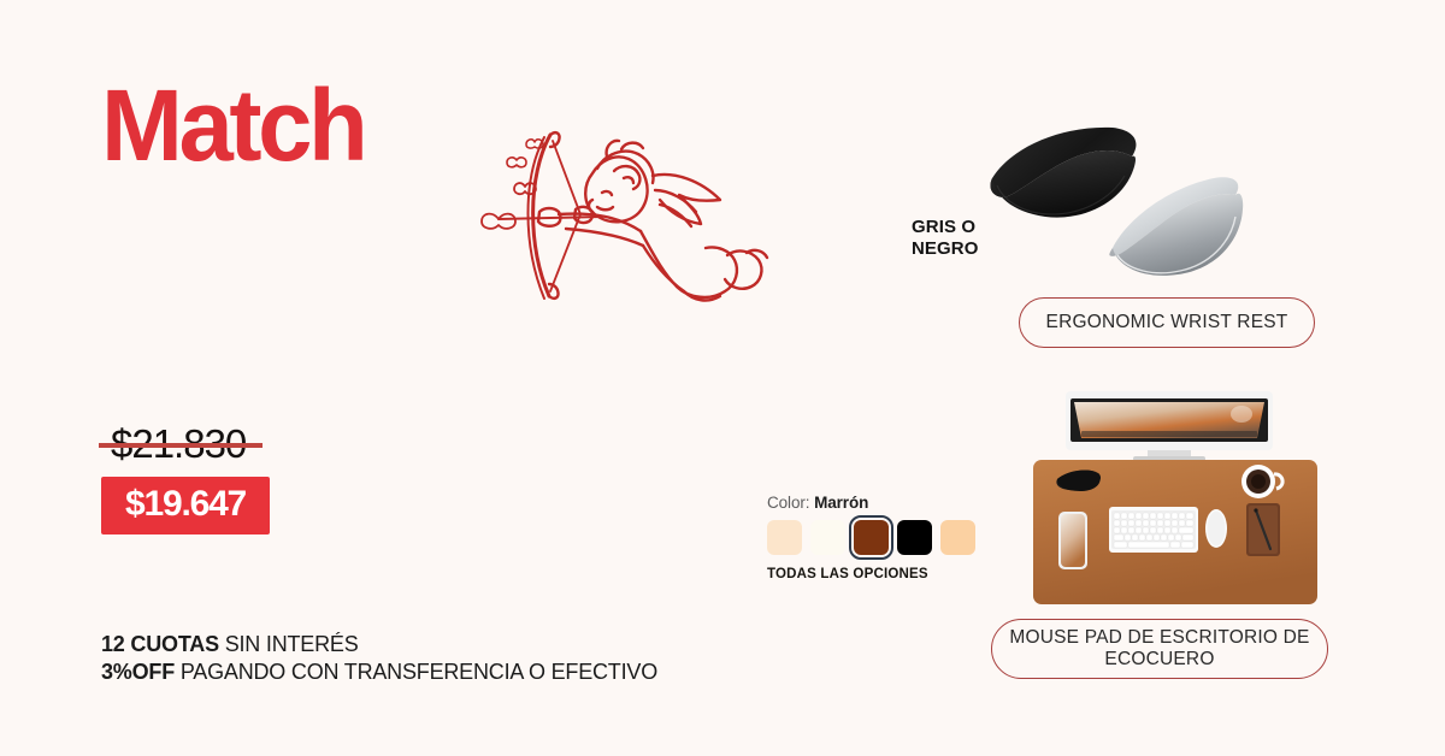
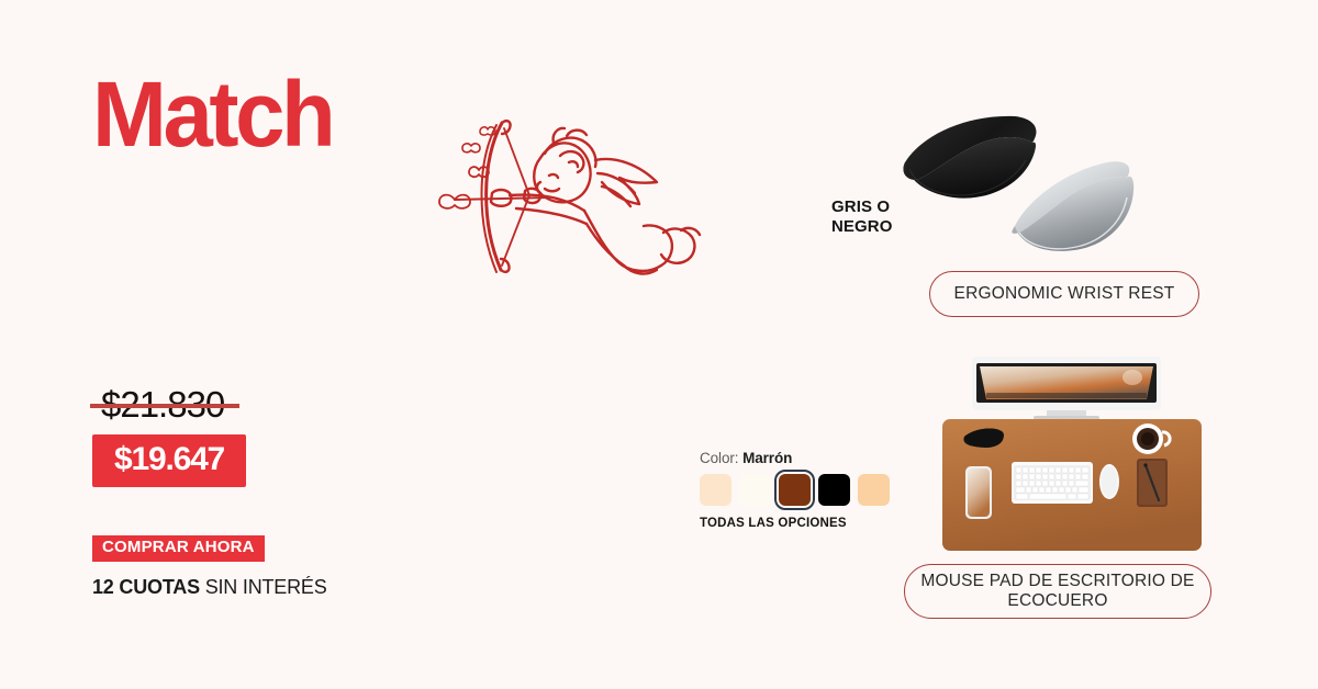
  Match
  $19.647
+ COMPRAR AHORA
  12 CUOTAS SIN INTERÉS
- 3%OFF PAGANDO CON TRANSFERENCIA O EFECTIVO
  Color: Marrón
  TODAS LAS OPCIONES
  GRIS O
  NEGRO
  ERGONOMIC WRIST REST
  MOUSE PAD DE ESCRITORIO DE
  ECOCUERO
